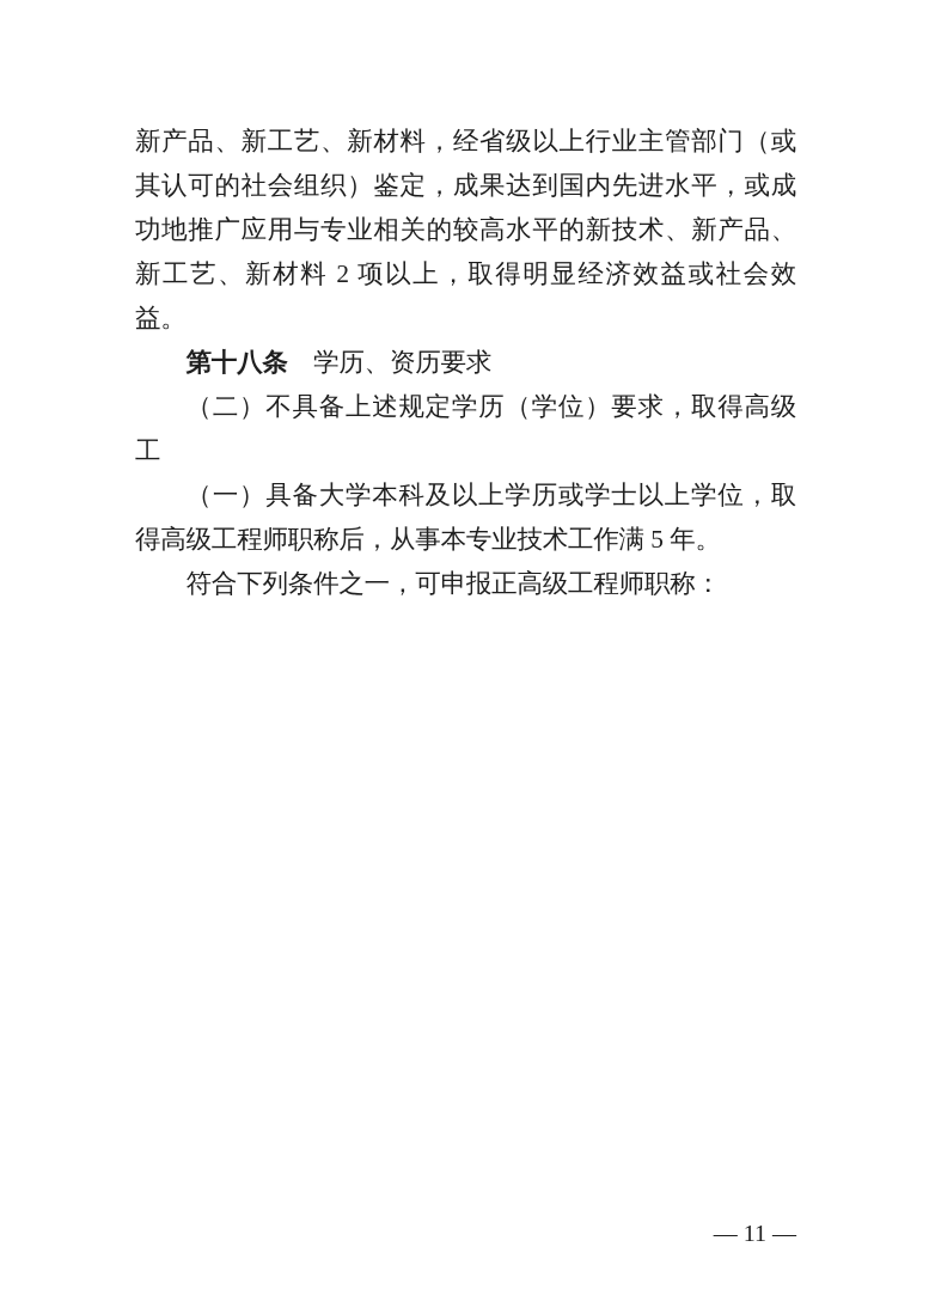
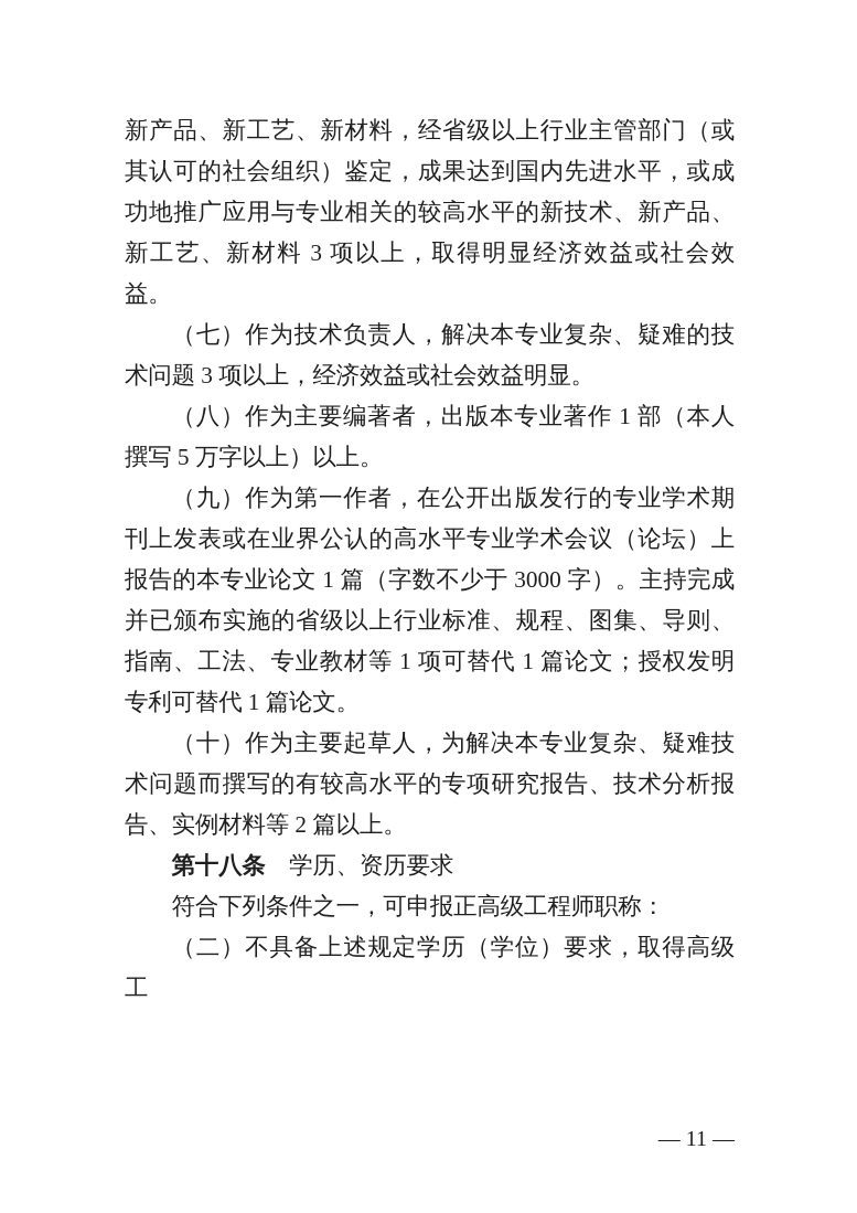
- 新产品、新工艺、新材料，经省级以上行业主管部门（或其认可的社会组织）鉴定，成果达到国内先进水平，或成功地推广应用与专业相关的较高水平的新技术、新产品、新工艺、新材料 2 项以上，取得明显经济效益或社会效益。
+ 新产品、新工艺、新材料，经省级以上行业主管部门（或其认可的社会组织）鉴定，成果达到国内先进水平，或成功地推广应用与专业相关的较高水平的新技术、新产品、新工艺、新材料 3 项以上，取得明显经济效益或社会效益。
+ （七）作为技术负责人，解决本专业复杂、疑难的技术问题 3 项以上，经济效益或社会效益明显。
+ （八）作为主要编著者，出版本专业著作 1 部（本人撰写 5 万字以上）以上。
+ （九）作为第一作者，在公开出版发行的专业学术期刊上发表或在业界公认的高水平专业学术会议（论坛）上报告的本专业论文 1 篇（字数不少于 3000 字）。主持完成并已颁布实施的省级以上行业标准、规程、图集、导则、指南、工法、专业教材等 1 项可替代 1 篇论文；授权发明专利可替代 1 篇论文。
+ （十）作为主要起草人，为解决本专业复杂、疑难技术问题而撰写的有较高水平的专项研究报告、技术分析报告、实例材料等 2 篇以上。
  第十八条 学历、资历要求
- （二）不具备上述规定学历（学位）要求，取得高级工
+ 符合下列条件之一，可申报正高级工程师职称：
- （一）具备大学本科及以上学历或学士以上学位，取得高级工程师职称后，从事本专业技术工作满 5 年。
- 符合下列条件之一，可申报正高级工程师职称：
+ （二）不具备上述规定学历（学位）要求，取得高级工
  — 11 —
